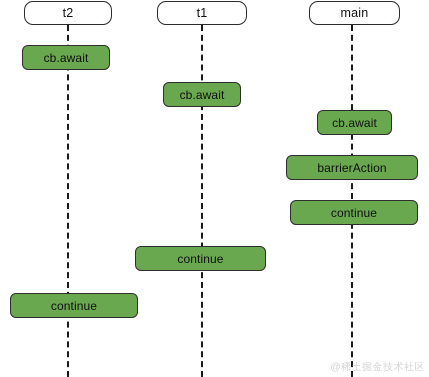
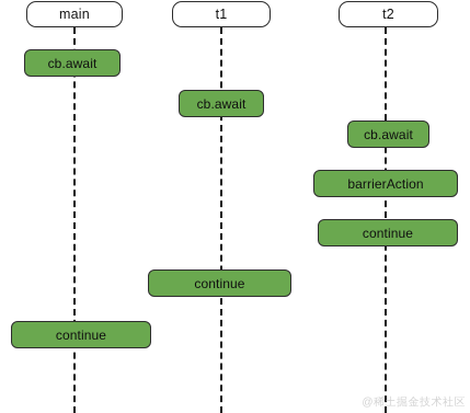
- t2
+ main
  t1
- main
+ t2
  cb.await
  cb.await
  cb.await
  barrierAction
  continue
  continue
  continue
  @稀土掘金技术社区
